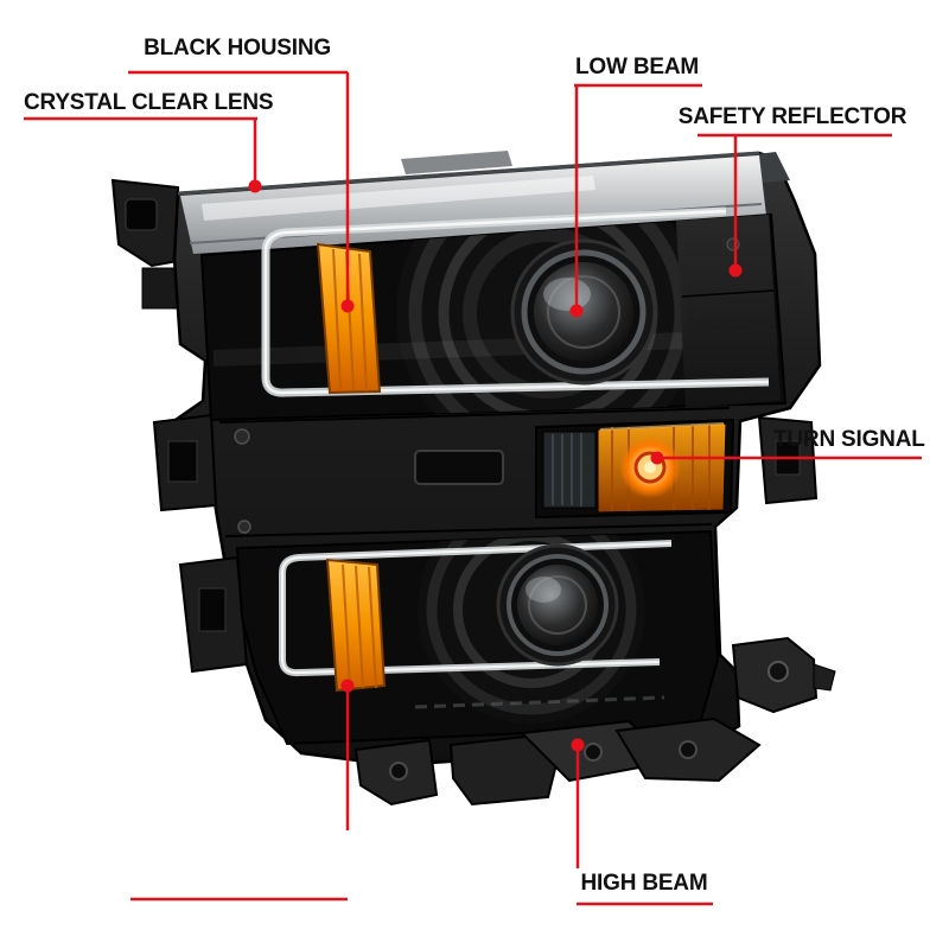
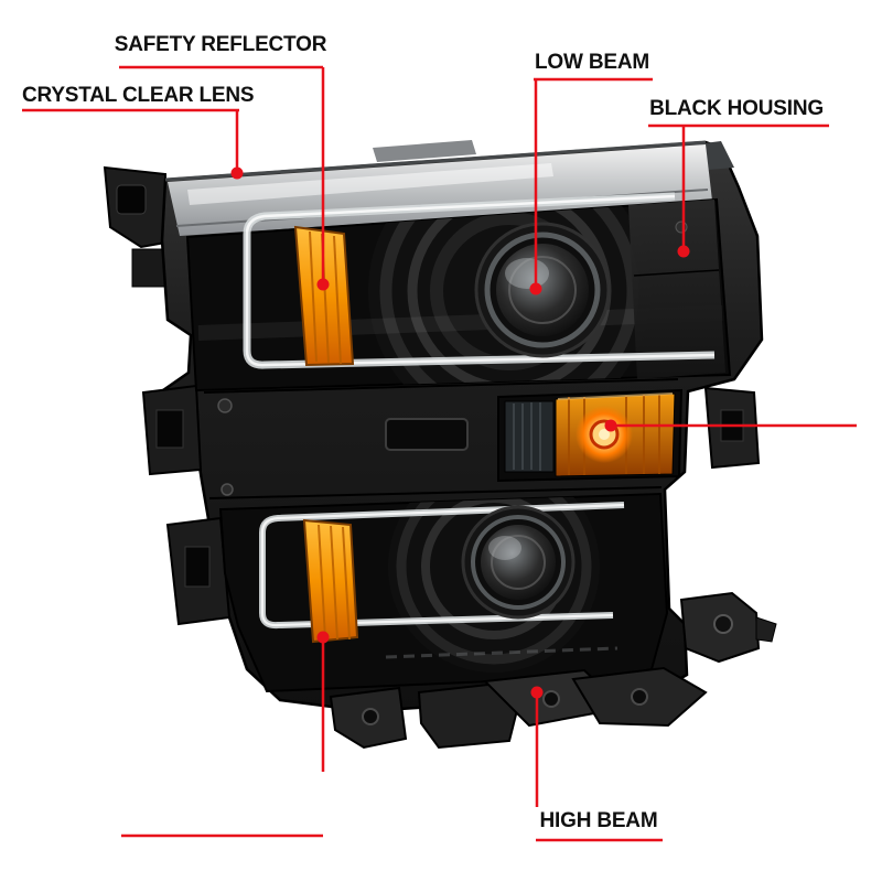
- BLACK HOUSING
+ SAFETY REFLECTOR
  CRYSTAL CLEAR LENS
  LOW BEAM
- SAFETY REFLECTOR
+ BLACK HOUSING
- TURN SIGNAL
  HIGH BEAM
